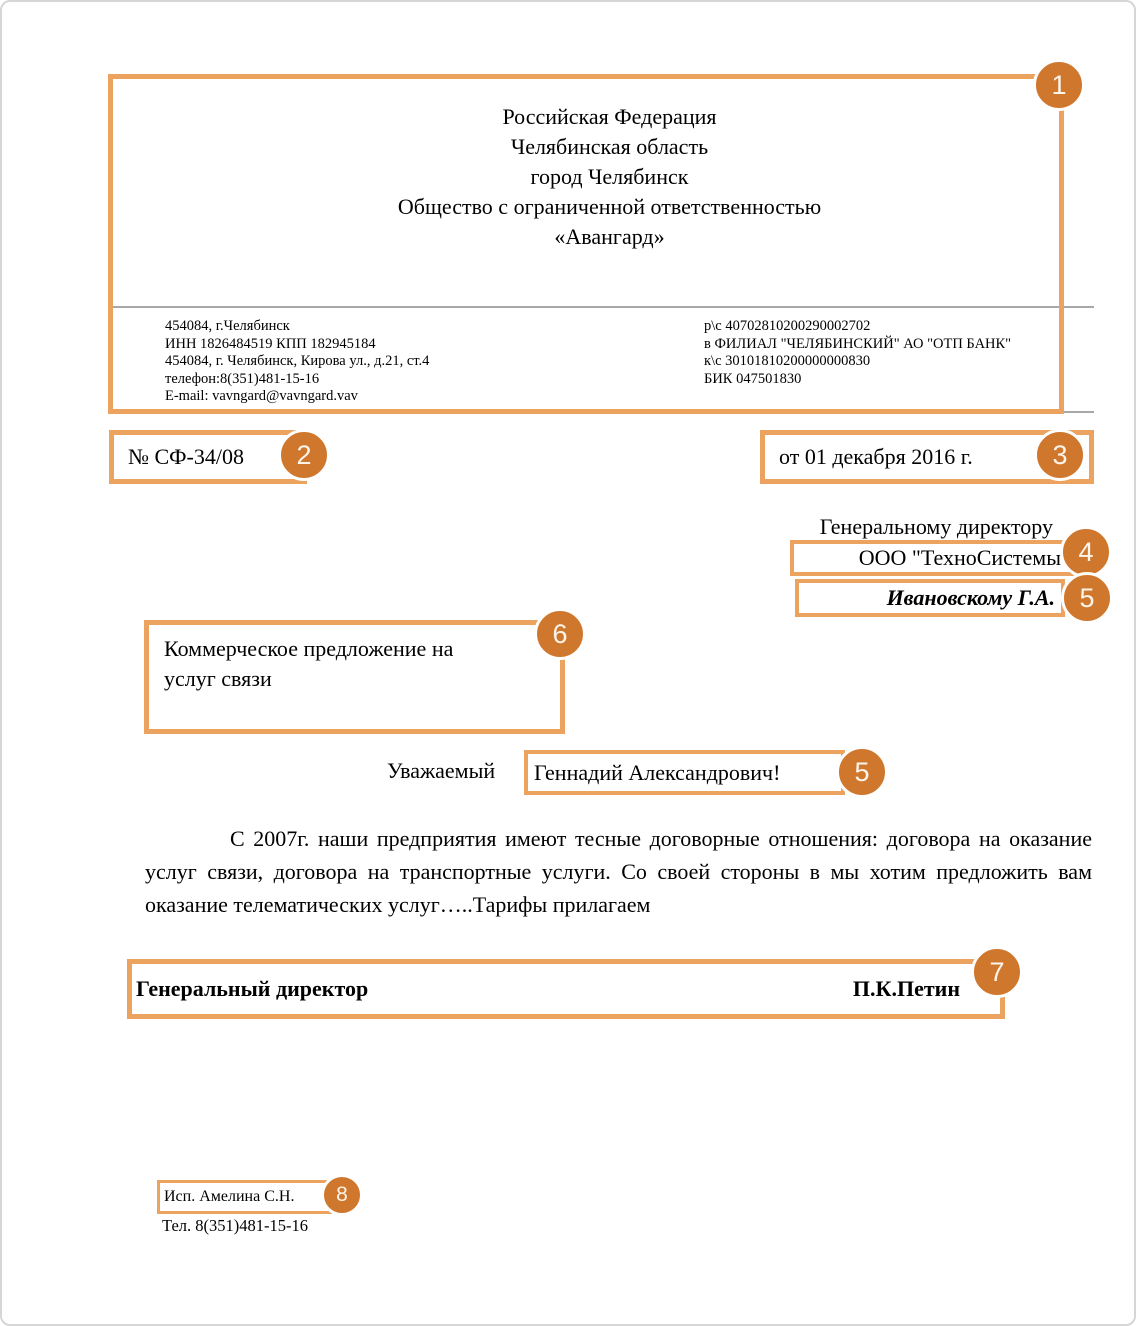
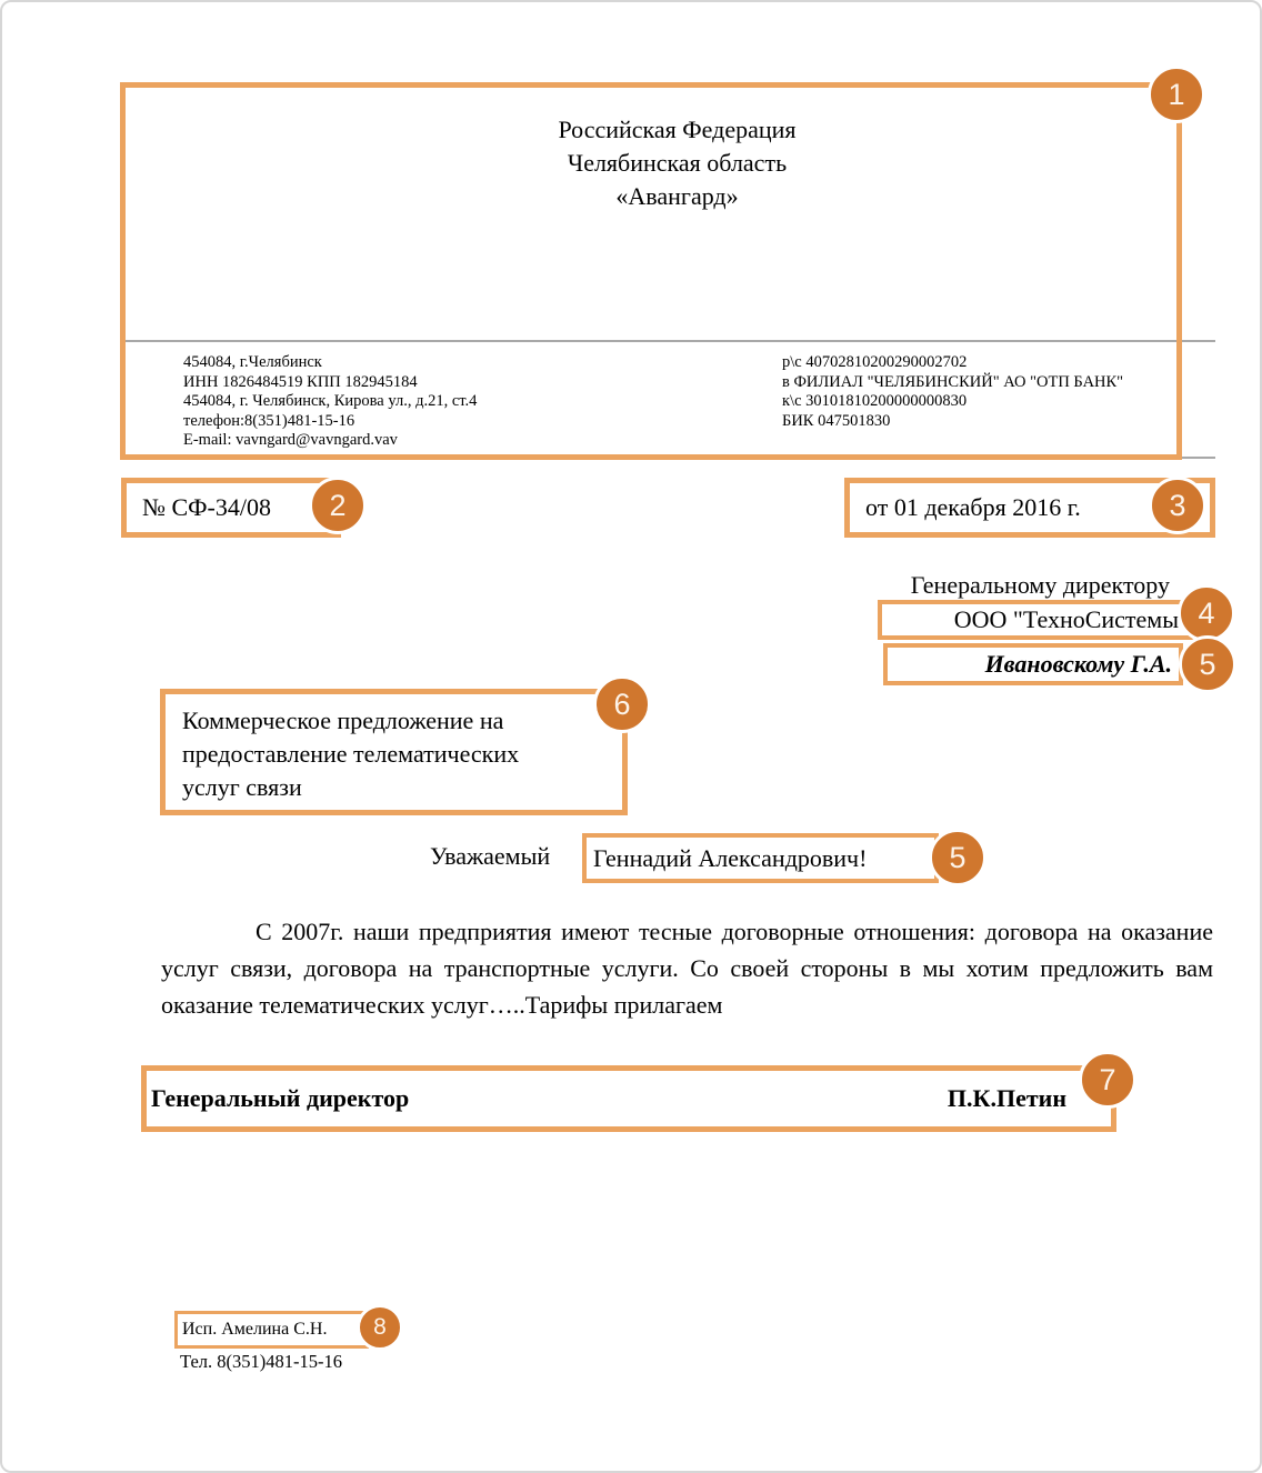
  Российская Федерация
  Челябинская область
- город Челябинск
- Общество с ограниченной ответственностью
  «Авангард»
  454084, г.Челябинск
  ИНН 1826484519 КПП 182945184
  454084, г. Челябинск, Кирова ул., д.21, ст.4
  телефон:8(351)481-15-16
  E-mail: vavngard@vavngard.vav
  р\с 40702810200290002702
  в ФИЛИАЛ "ЧЕЛЯБИНСКИЙ" АО "ОТП БАНК"
  к\с 30101810200000000830
  БИК 047501830
  1
  № СФ-34/08
  2
  от 01 декабря 2016 г.
  3
  Генеральному директору
  ООО "ТехноСистемы
  4
  Ивановскому Г.А.
  5
  Коммерческое предложение на
+ предоставление телематических
  услуг связи
  6
  Уважаемый
  Геннадий Александрович!
  5
  С 2007г. наши предприятия имеют тесные договорные отношения: договора на оказание услуг связи, договора на транспортные услуги. Со своей стороны в мы хотим предложить вам оказание телематических услуг…..Тарифы прилагаем
  Генеральный директор
  П.К.Петин
  7
  Исп. Амелина С.Н.
  8
  Тел. 8(351)481-15-16
